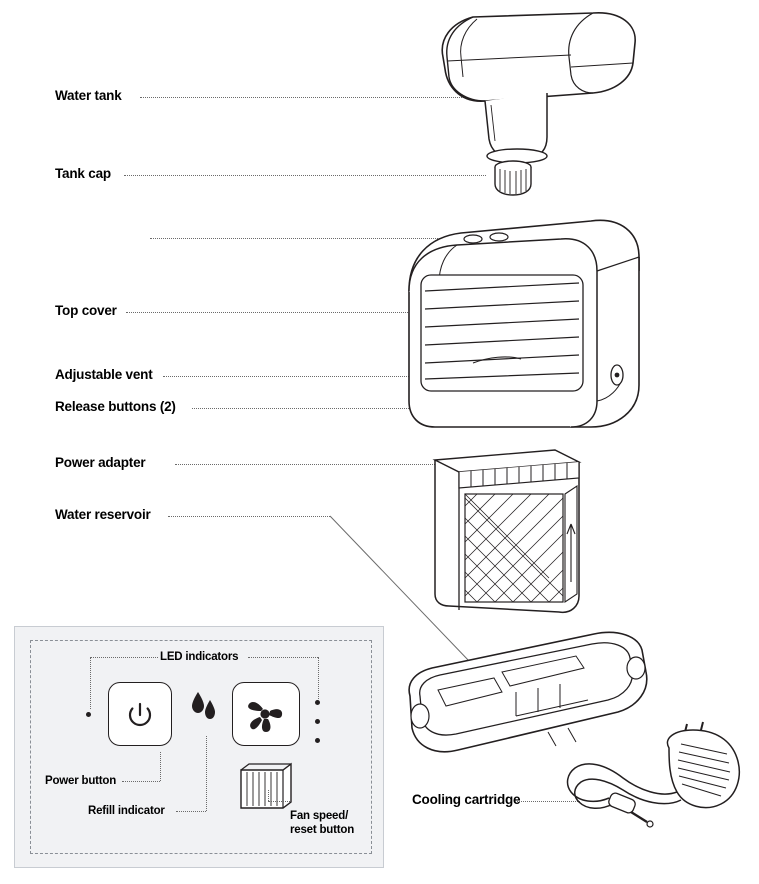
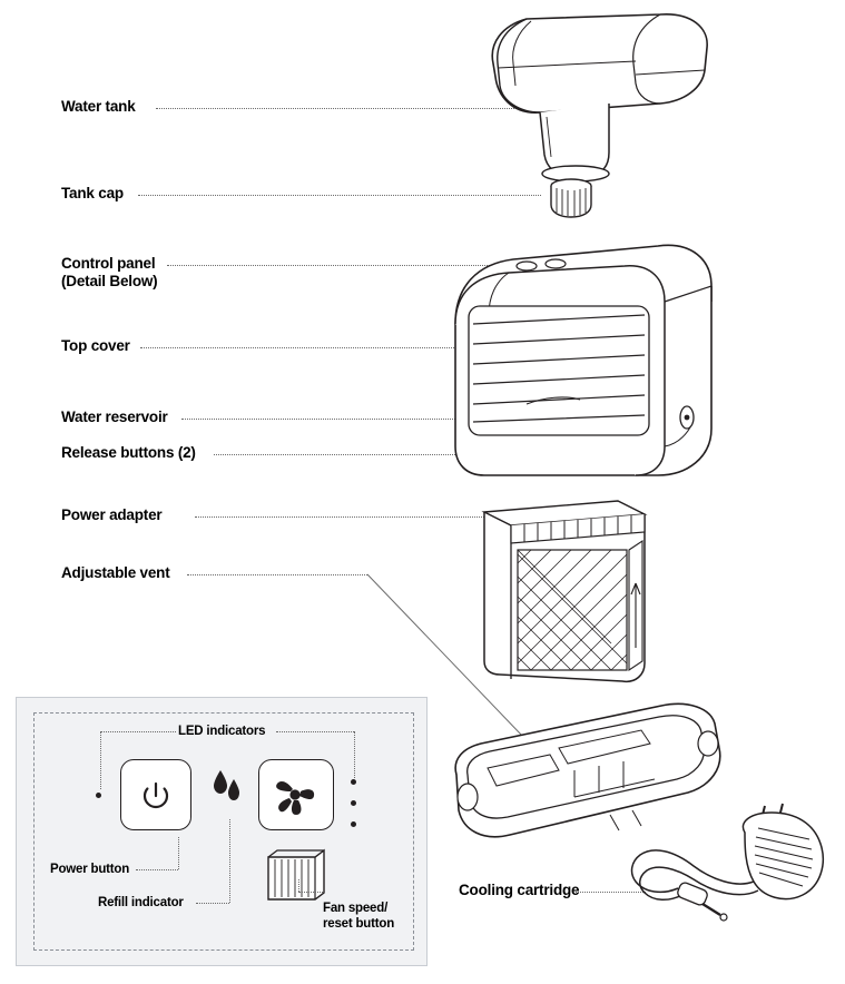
  Water tank
  Tank cap
+ Control panel
+ (Detail Below)
  Top cover
- Adjustable vent
+ Water reservoir
  Release buttons (2)
  Power adapter
- Water reservoir
+ Adjustable vent
  Cooling cartridge
  LED indicators
  Power button
  Refill indicator
  Fan speed/
  reset button
